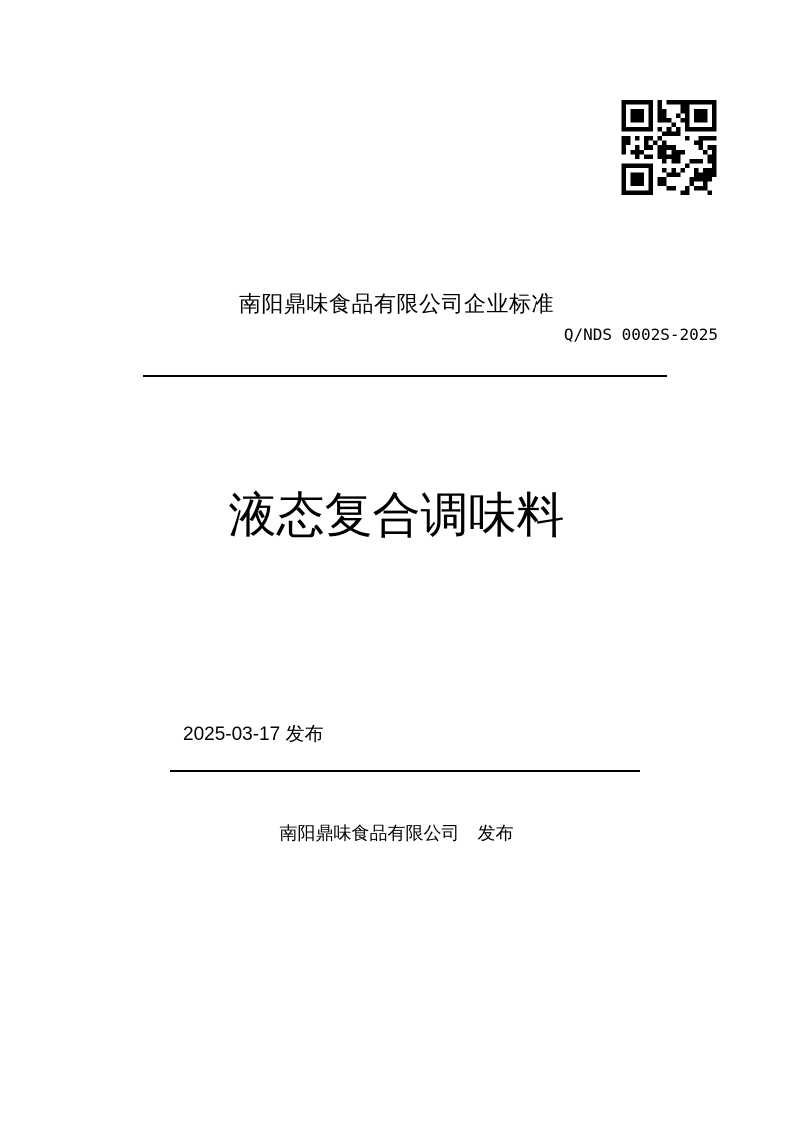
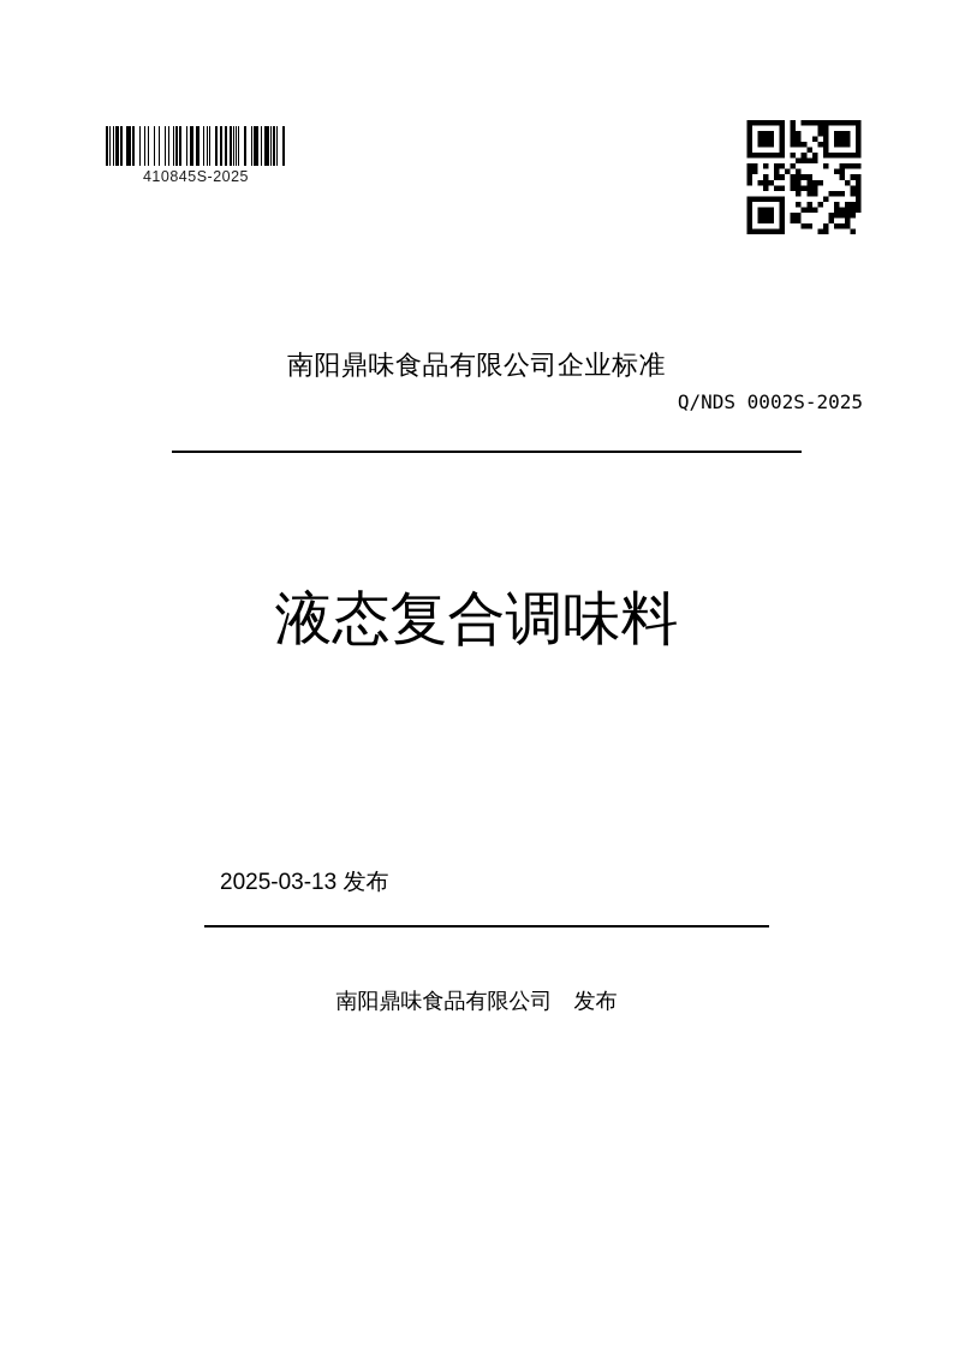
+ 410845S-2025
  南阳鼎味食品有限公司企业标准
  Q/NDS 0002S-2025
  液态复合调味料
- 2025-03-17 发布
+ 2025-03-13 发布
  南阳鼎味食品有限公司 发布
